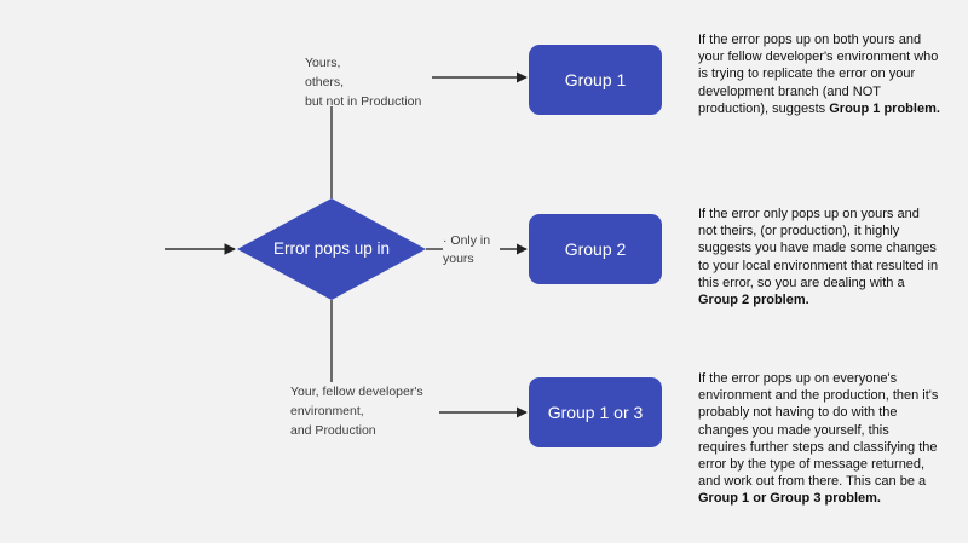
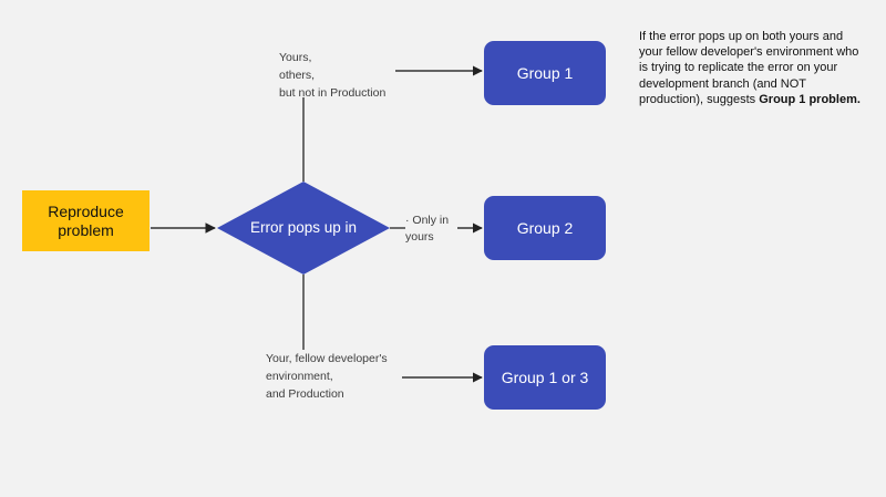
+ Reproduce problem
  Error pops up in
  Group 1
  Group 2
  Group 1 or 3
  Yours,
  others,
  but not in Production
  · Only in
  yours
  Your, fellow developer's
  environment,
  and Production
  If the error pops up on both yours and your fellow developer's environment who is trying to replicate the error on your development branch (and NOT production), suggests Group 1 problem.
- If the error only pops up on yours and not theirs, (or production), it highly suggests you have made some changes to your local environment that resulted in this error, so you are dealing with a Group 2 problem.
- If the error pops up on everyone's environment and the production, then it's probably not having to do with the changes you made yourself, this requires further steps and classifying the error by the type of message returned, and work out from there. This can be a Group 1 or Group 3 problem.
